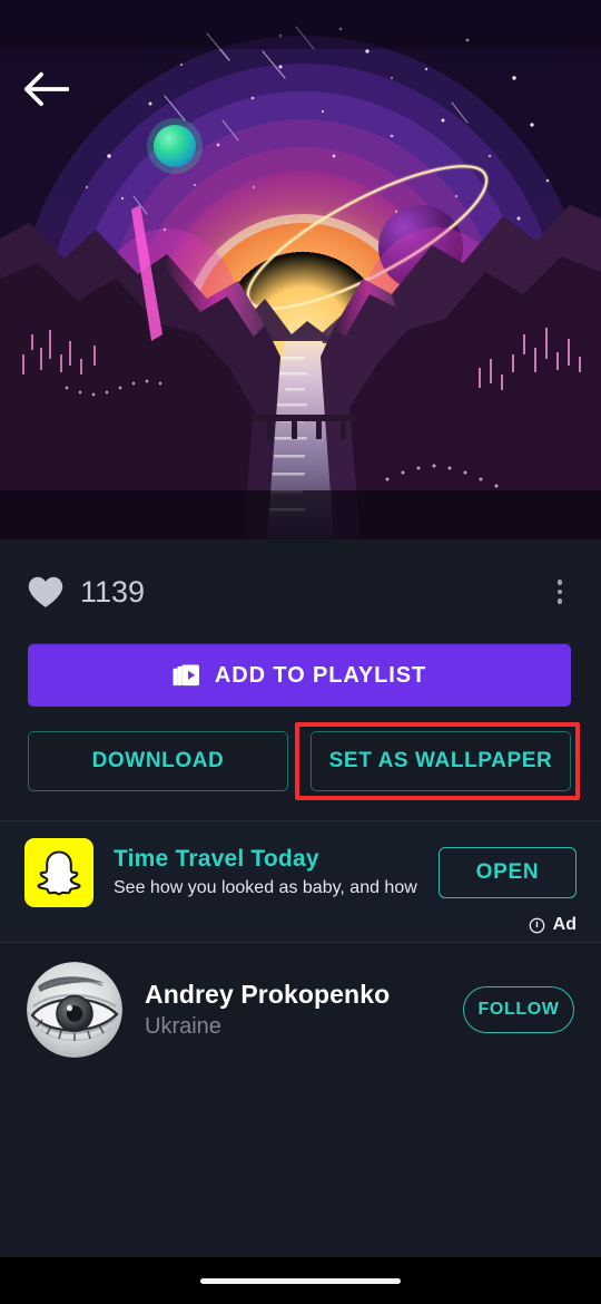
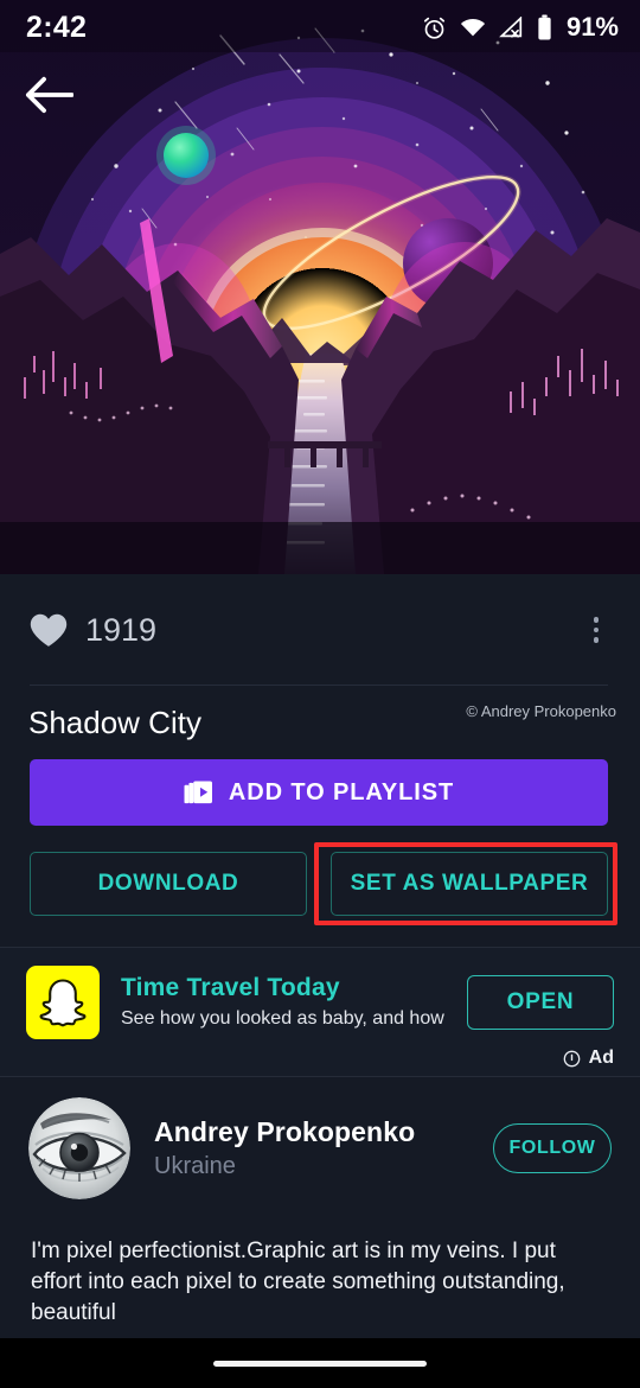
+ 2:42
+ 91%
- 1139
+ 1919
+ Shadow City
+ © Andrey Prokopenko
  ADD TO PLAYLIST
  DOWNLOAD
  SET AS WALLPAPER
  Time Travel Today
  See how you looked as baby, and how
  OPEN
  Ad
  Andrey Prokopenko
  Ukraine
  FOLLOW
+ I'm pixel perfectionist.Graphic art is in my veins. I put effort into each pixel to create something outstanding, beautiful
